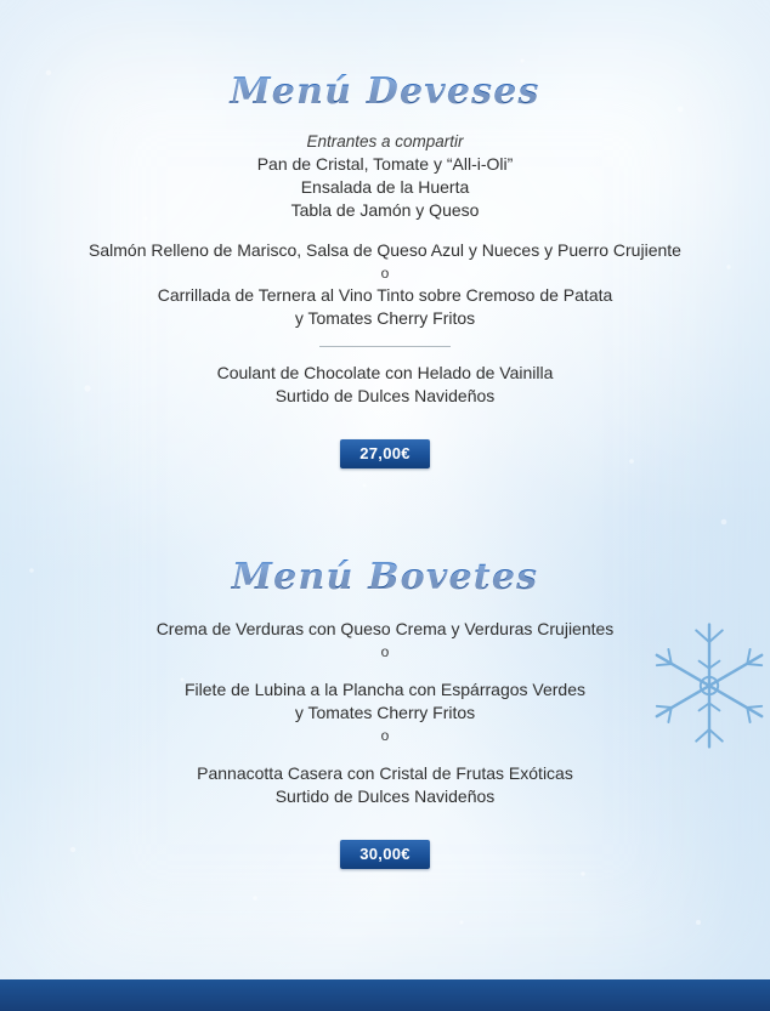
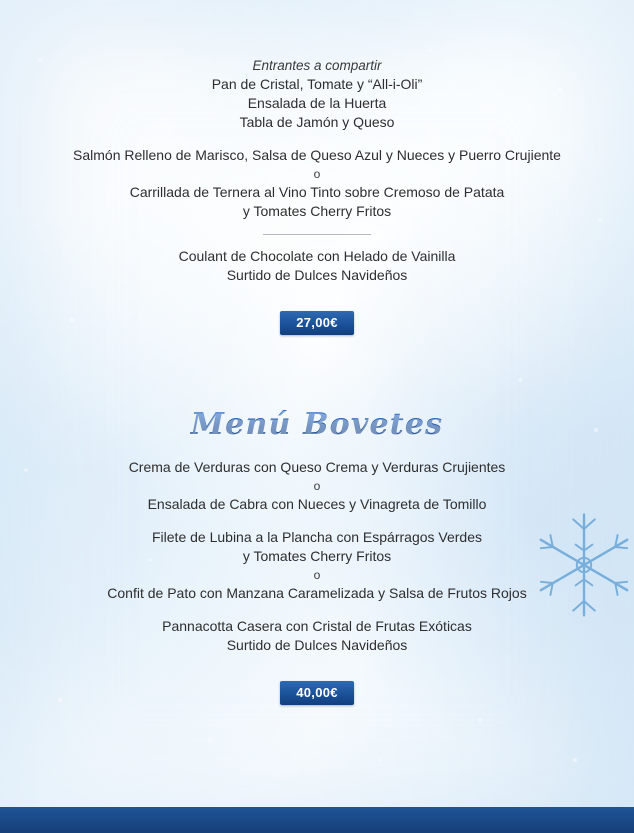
- Menú Deveses
  Entrantes a compartir
  Pan de Cristal, Tomate y “All-i-Oli”
  Ensalada de la Huerta
  Tabla de Jamón y Queso
  Salmón Relleno de Marisco, Salsa de Queso Azul y Nueces y Puerro Crujiente
  o
  Carrillada de Ternera al Vino Tinto sobre Cremoso de Patata
  y Tomates Cherry Fritos
  Coulant de Chocolate con Helado de Vainilla
  Surtido de Dulces Navideños
  27,00€
  Menú Bovetes
  Crema de Verduras con Queso Crema y Verduras Crujientes
  o
+ Ensalada de Cabra con Nueces y Vinagreta de Tomillo
  Filete de Lubina a la Plancha con Espárragos Verdes
  y Tomates Cherry Fritos
  o
+ Confit de Pato con Manzana Caramelizada y Salsa de Frutos Rojos
  Pannacotta Casera con Cristal de Frutas Exóticas
  Surtido de Dulces Navideños
- 30,00€
+ 40,00€
